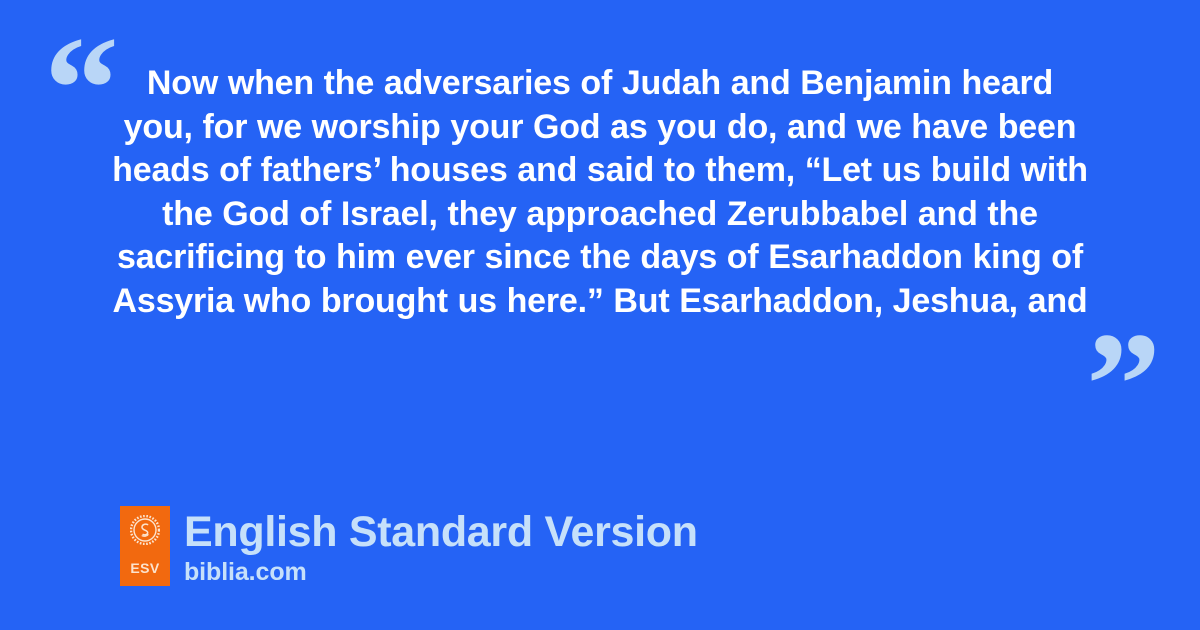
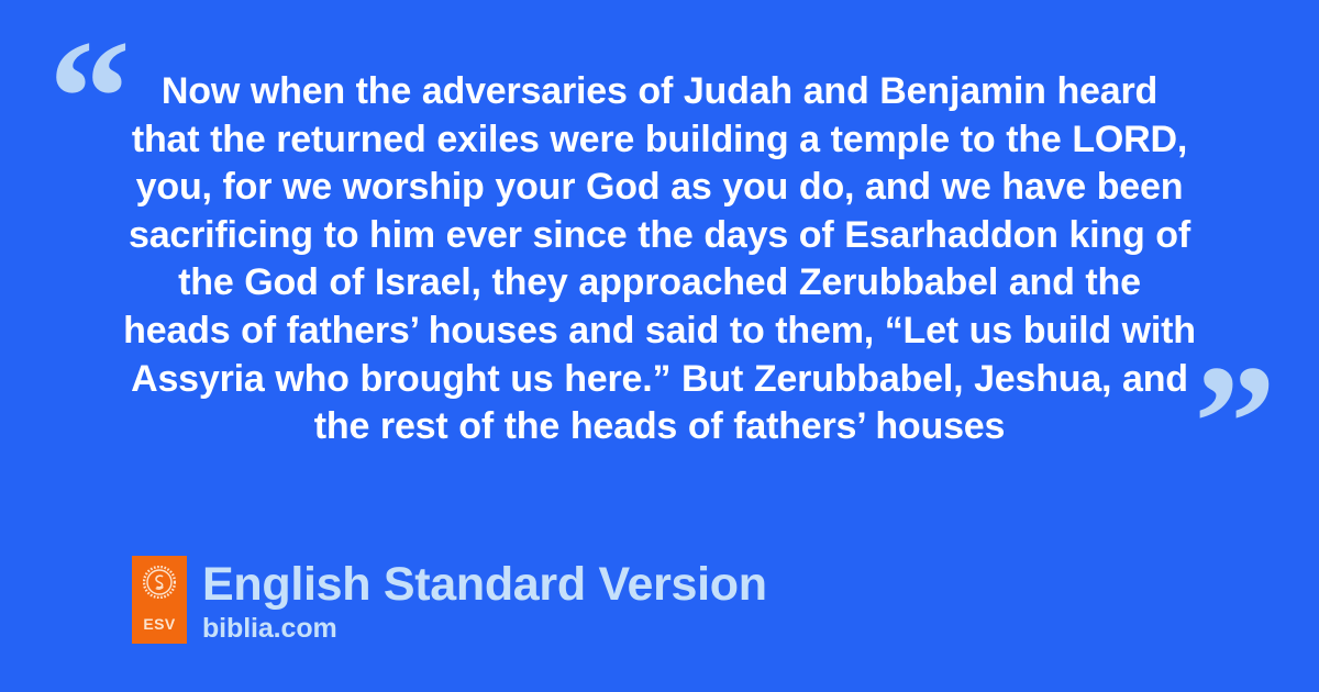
  “
  Now when the adversaries of Judah and Benjamin heard
+ that the returned exiles were building a temple to the LORD,
  you, for we worship your God as you do, and we have been
- heads of fathers’ houses and said to them, “Let us build with
+ sacrificing to him ever since the days of Esarhaddon king of
  the God of Israel, they approached Zerubbabel and the
- sacrificing to him ever since the days of Esarhaddon king of
+ heads of fathers’ houses and said to them, “Let us build with
- Assyria who brought us here.” But Esarhaddon, Jeshua, and
+ Assyria who brought us here.” But Zerubbabel, Jeshua, and
+ the rest of the heads of fathers’ houses
  ”
  ESV
  English Standard Version
  biblia.com
